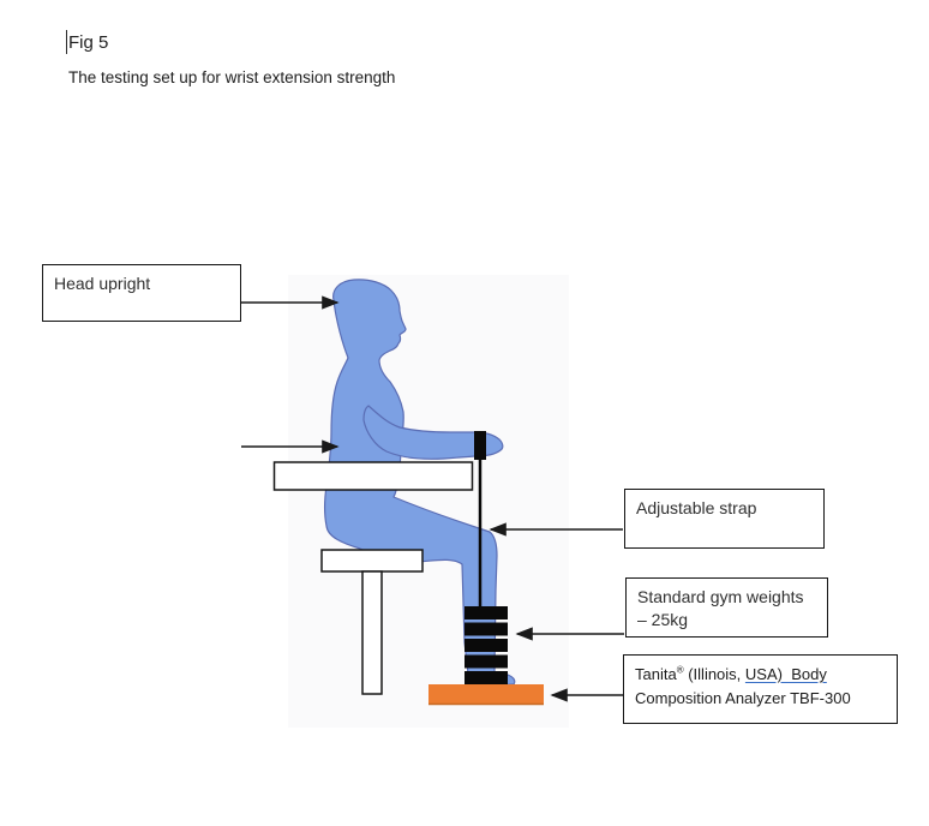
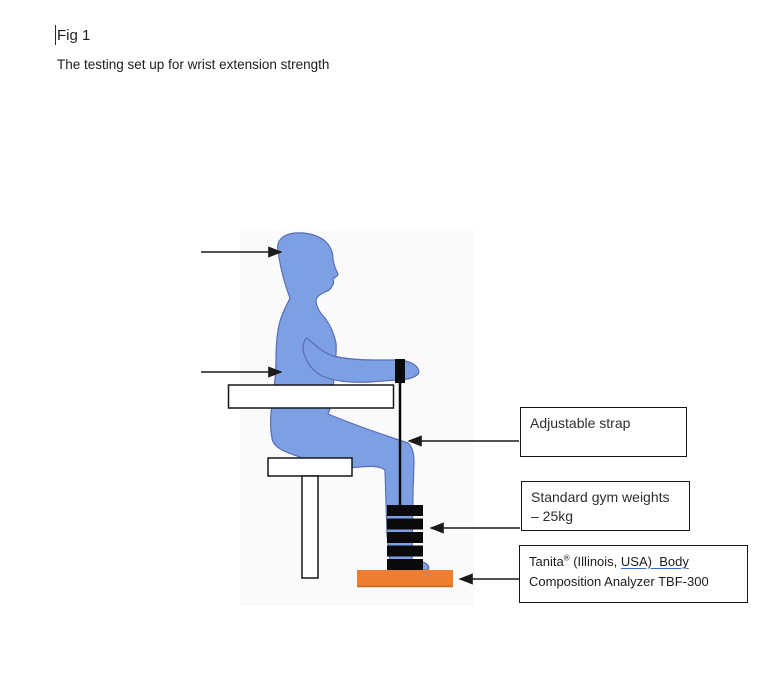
- Fig 5
+ Fig 1
  The testing set up for wrist extension strength
- Head upright
  Adjustable strap
  Standard gym weights
  – 25kg
  Tanita® (Illinois, USA) Body
  Composition Analyzer TBF-300
